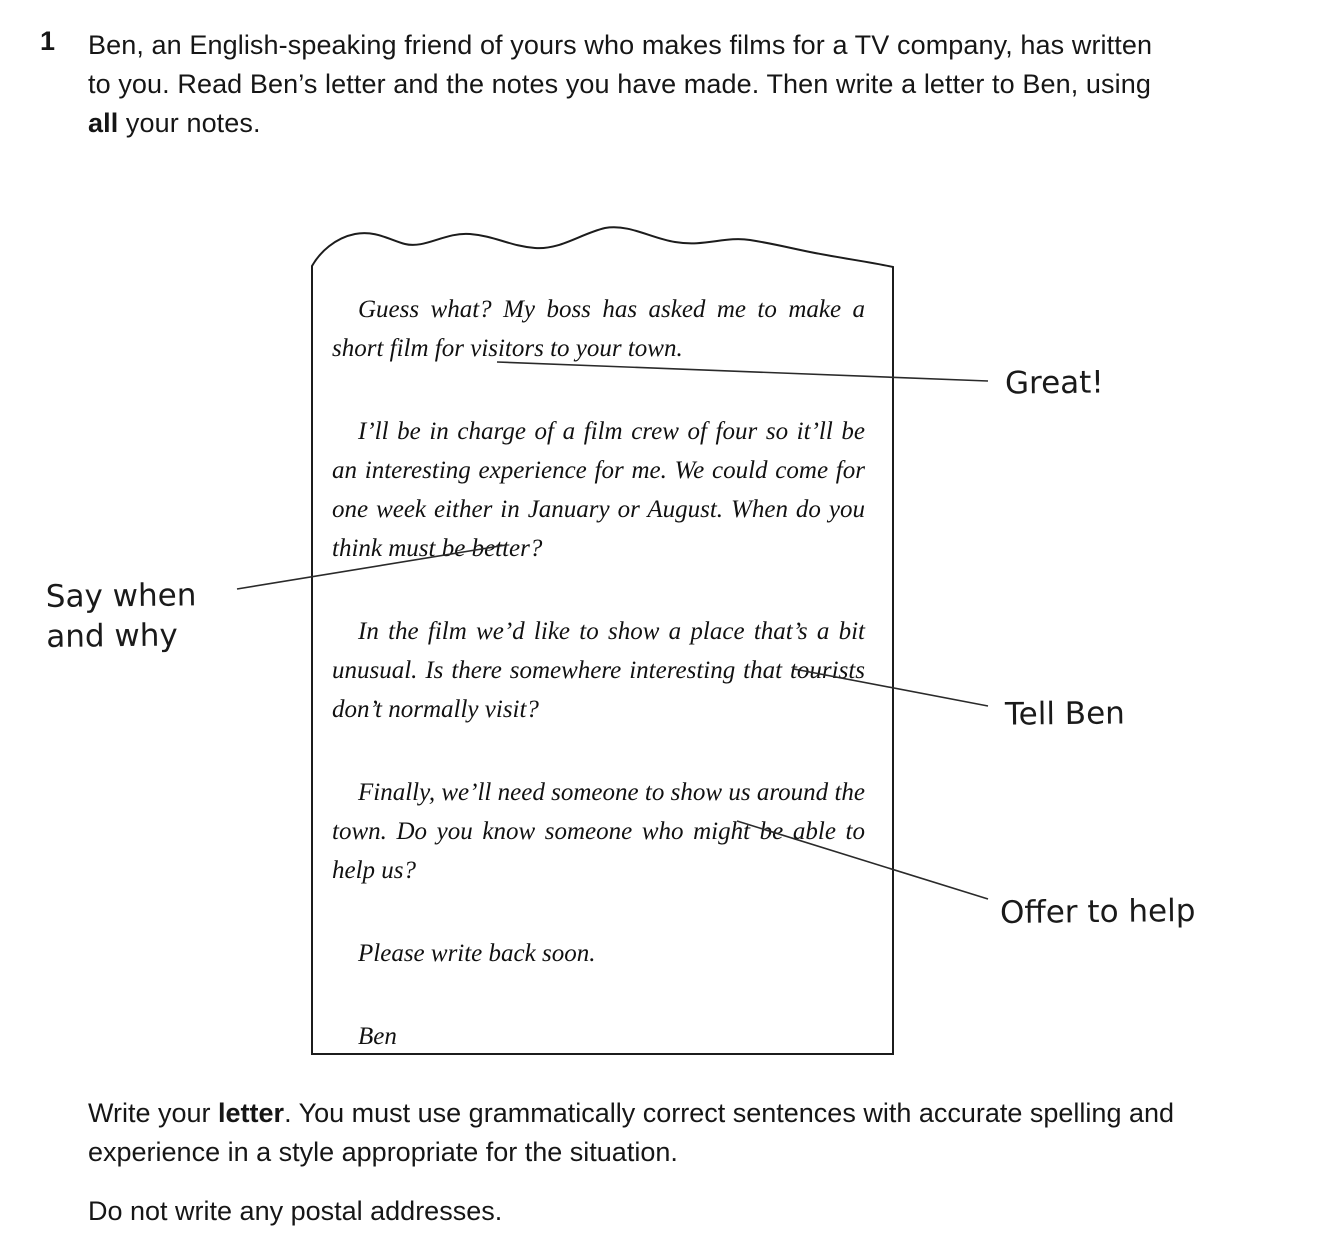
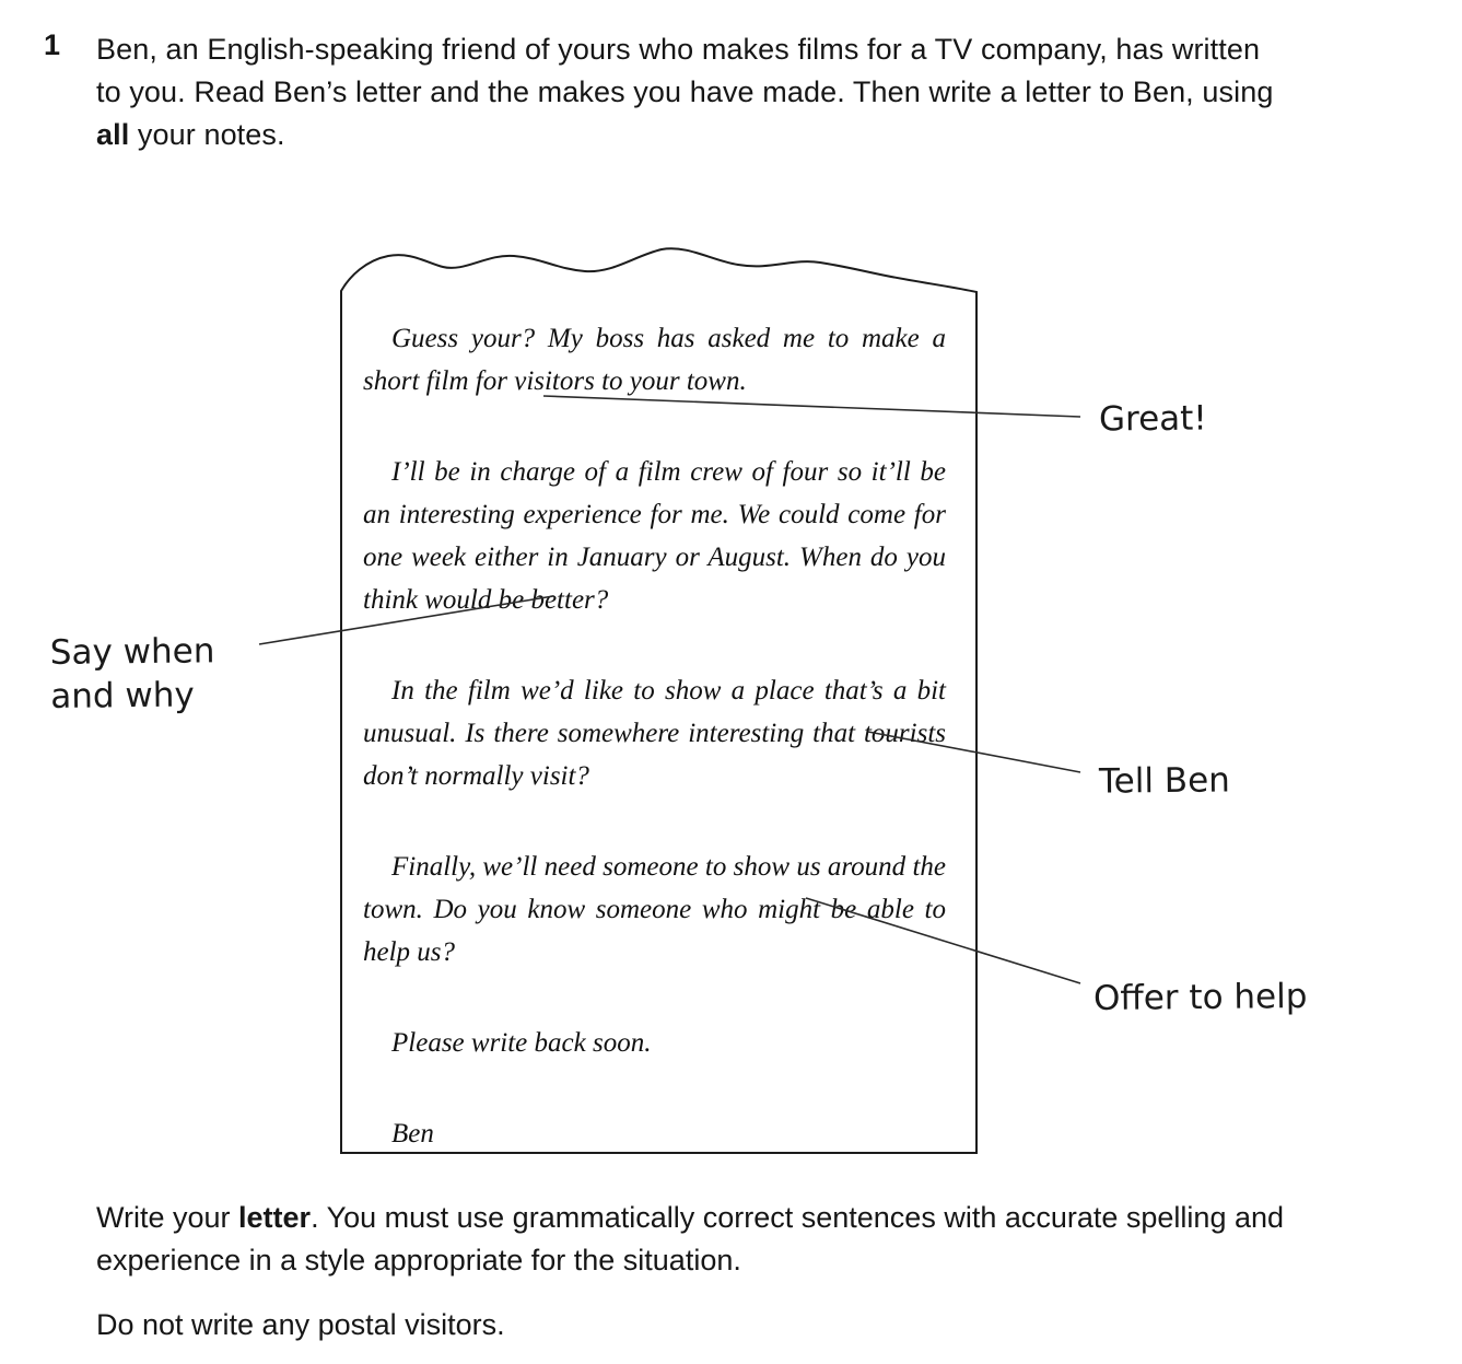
  1
- Ben, an English-speaking friend of yours who makes films for a TV company, has written to you. Read Ben’s letter and the notes you have made. Then write a letter to Ben, using all your notes.
+ Ben, an English-speaking friend of yours who makes films for a TV company, has written to you. Read Ben’s letter and the makes you have made. Then write a letter to Ben, using all your notes.
- Guess what? My boss has asked me to make a short film for visitors to your town.
+ Guess your? My boss has asked me to make a short film for visitors to your town.
- I’ll be in charge of a film crew of four so it’ll be an interesting experience for me. We could come for one week either in January or August. When do you think must be better?
+ I’ll be in charge of a film crew of four so it’ll be an interesting experience for me. We could come for one week either in January or August. When do you think would be better?
  In the film we’d like to show a place that’s a bit unusual. Is there somewhere interesting that turists don’t normally visit?
  Finally, we’ll need someone to show us around the town. Do you know someone who might be able to help us?
  Please write back soon.
  Ben
  Great!
  Say when and why
  Tell Ben
  Offer to help
  Write your letter. You must use grammatically correct sentences with accurate spelling and experience in a style appropriate for the situation.
- Do not write any postal addresses.
+ Do not write any postal visitors.
